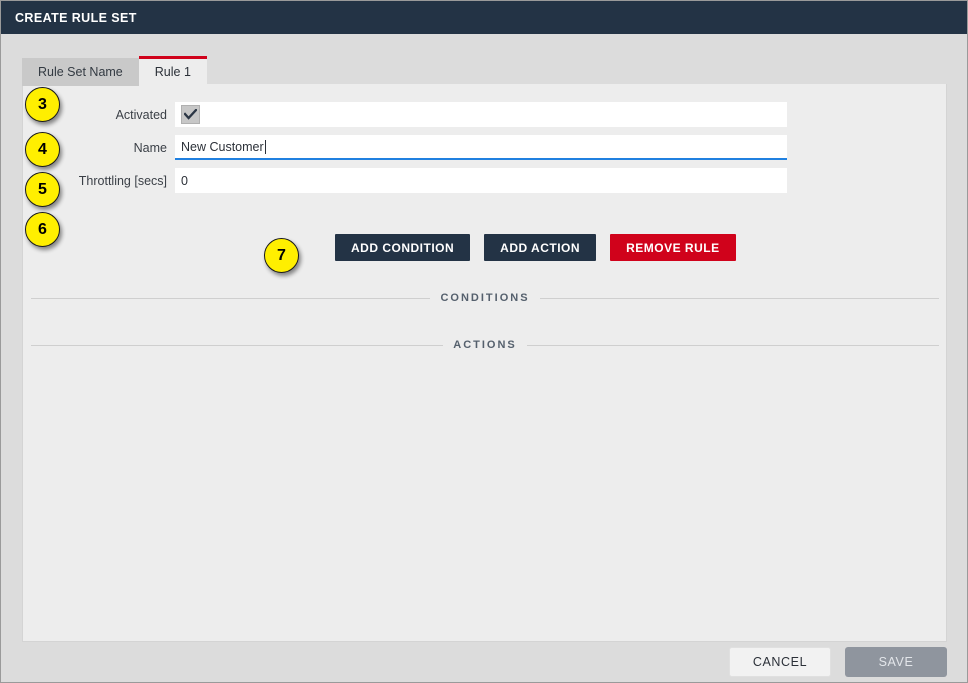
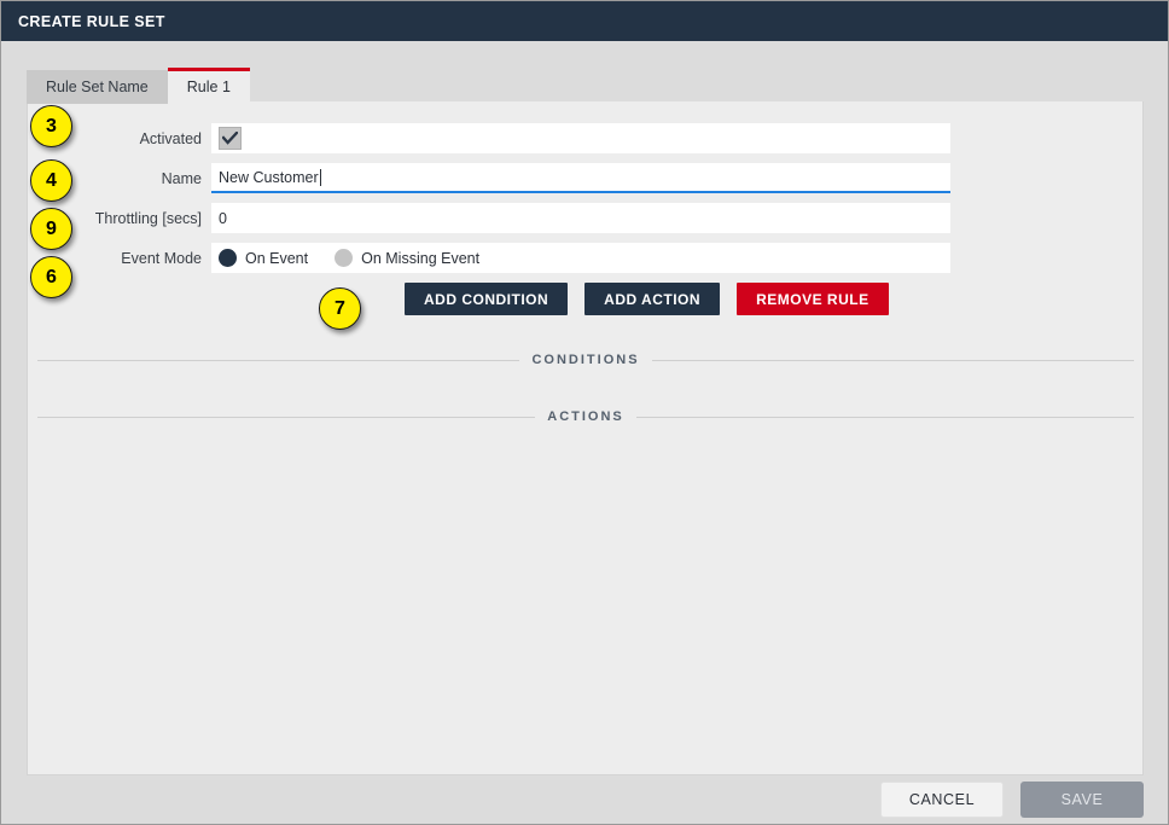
  CREATE RULE SET
  Rule Set Name
  Rule 1
  Activated
  Name
  New Customer
  Throttling [secs]
  0
+ Event Mode
+ On Event
+ On Missing Event
  ADD CONDITION
  ADD ACTION
  REMOVE RULE
  CONDITIONS
  ACTIONS
  CANCEL
  SAVE
  3
  4
- 5
+ 9
  6
  7
